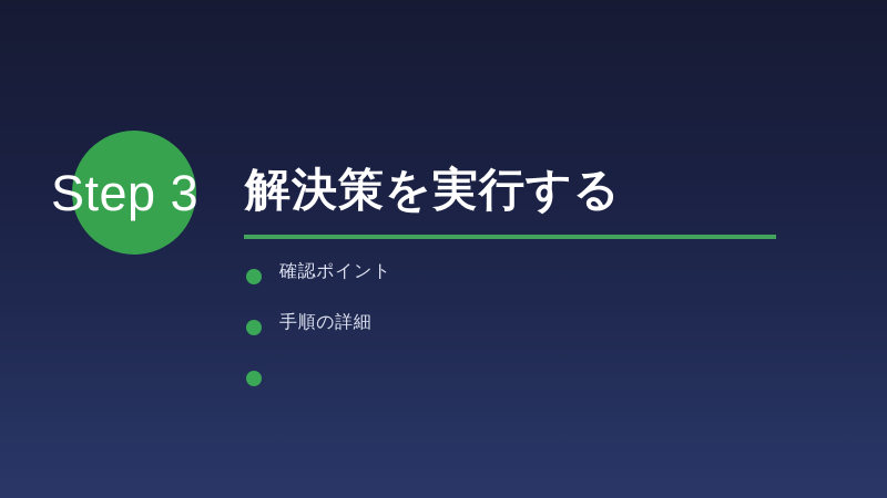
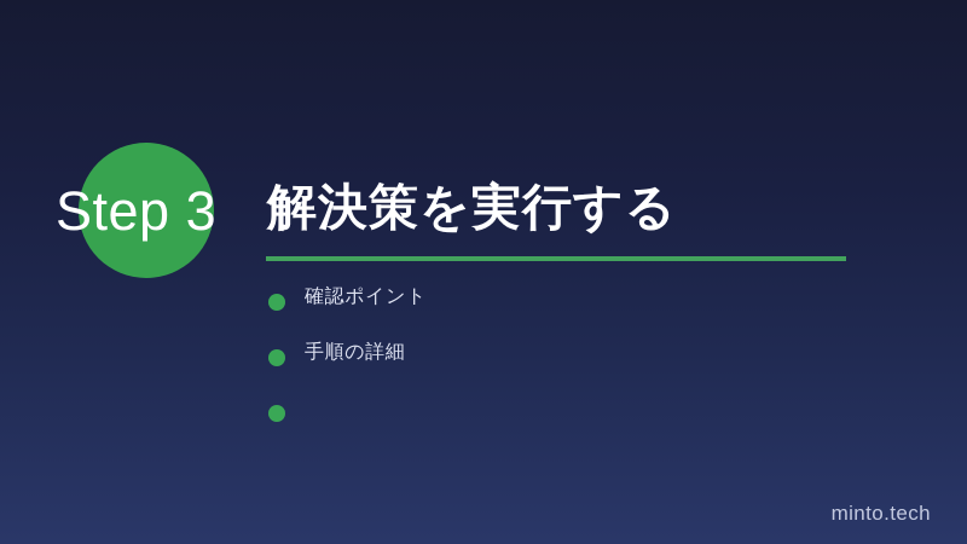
  Step 3
  解決策を実行する
  確認ポイント
  手順の詳細
+ minto.tech
